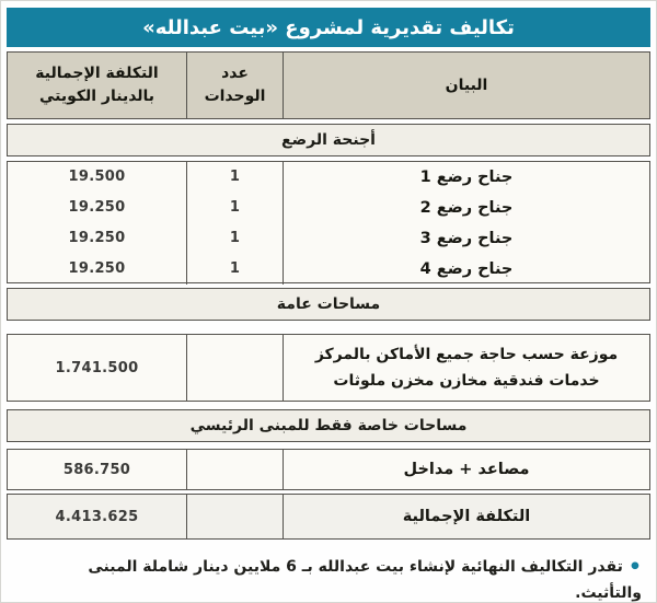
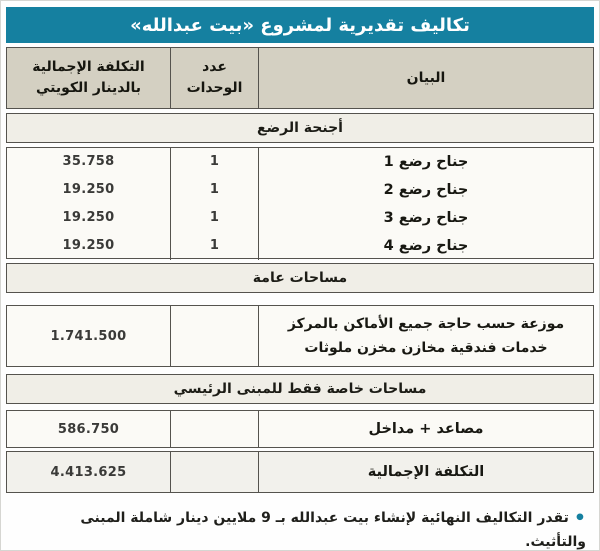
  تكاليف تقديرية لمشروع «بيت عبدالله»
  البيان
  عدد
  الوحدات
  التكلفة الإجمالية
  بالدينار الكويتي
  أجنحة الرضع
  جناح رضع 1
  جناح رضع 2
  جناح رضع 3
  جناح رضع 4
  1
  1
  1
  1
- 19.500
+ 35.758
  19.250
  19.250
  19.250
  مساحات عامة
  موزعة حسب حاجة جميع الأماكن بالمركز
  خدمات فندقية مخازن مخزن ملوثات
  1.741.500
  مساحات خاصة فقط للمبنى الرئيسي
  مصاعد + مداخل
  586.750
  التكلفة الإجمالية
  4.413.625
- •تقدر التكاليف النهائية لإنشاء بيت عبدالله بـ 6 ملايين دينار شاملة المبنى والتأثيث.
+ •تقدر التكاليف النهائية لإنشاء بيت عبدالله بـ 9 ملايين دينار شاملة المبنى والتأثيث.
